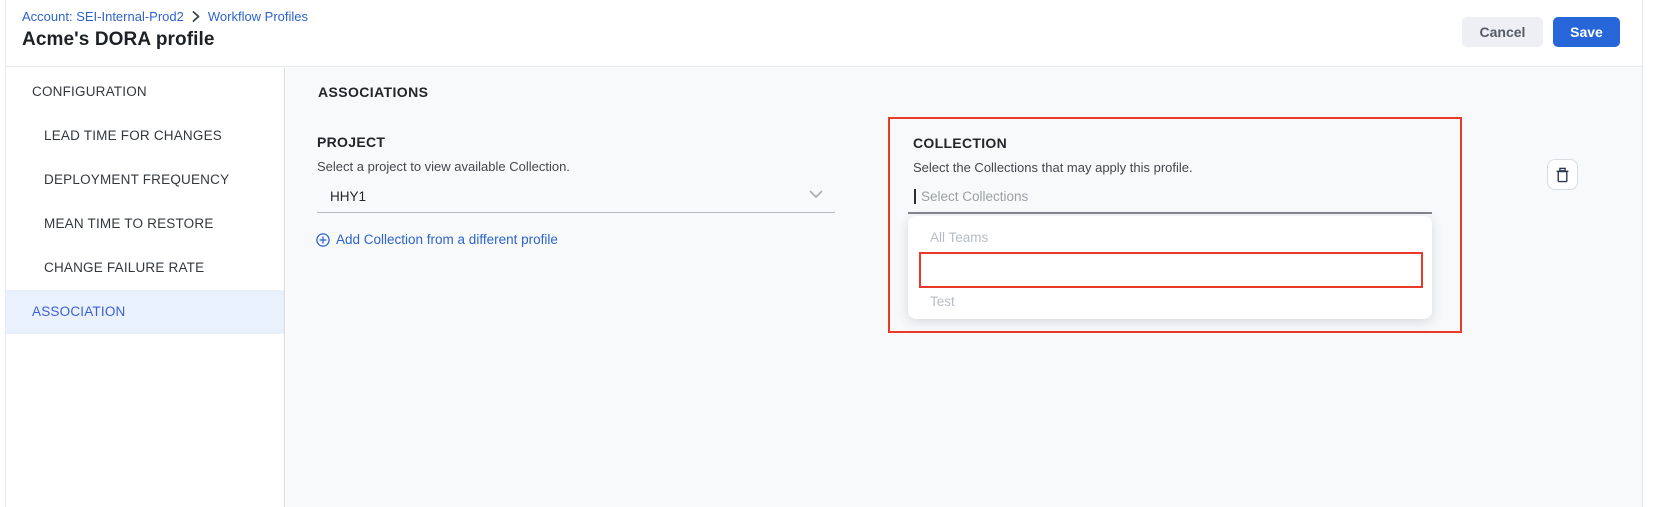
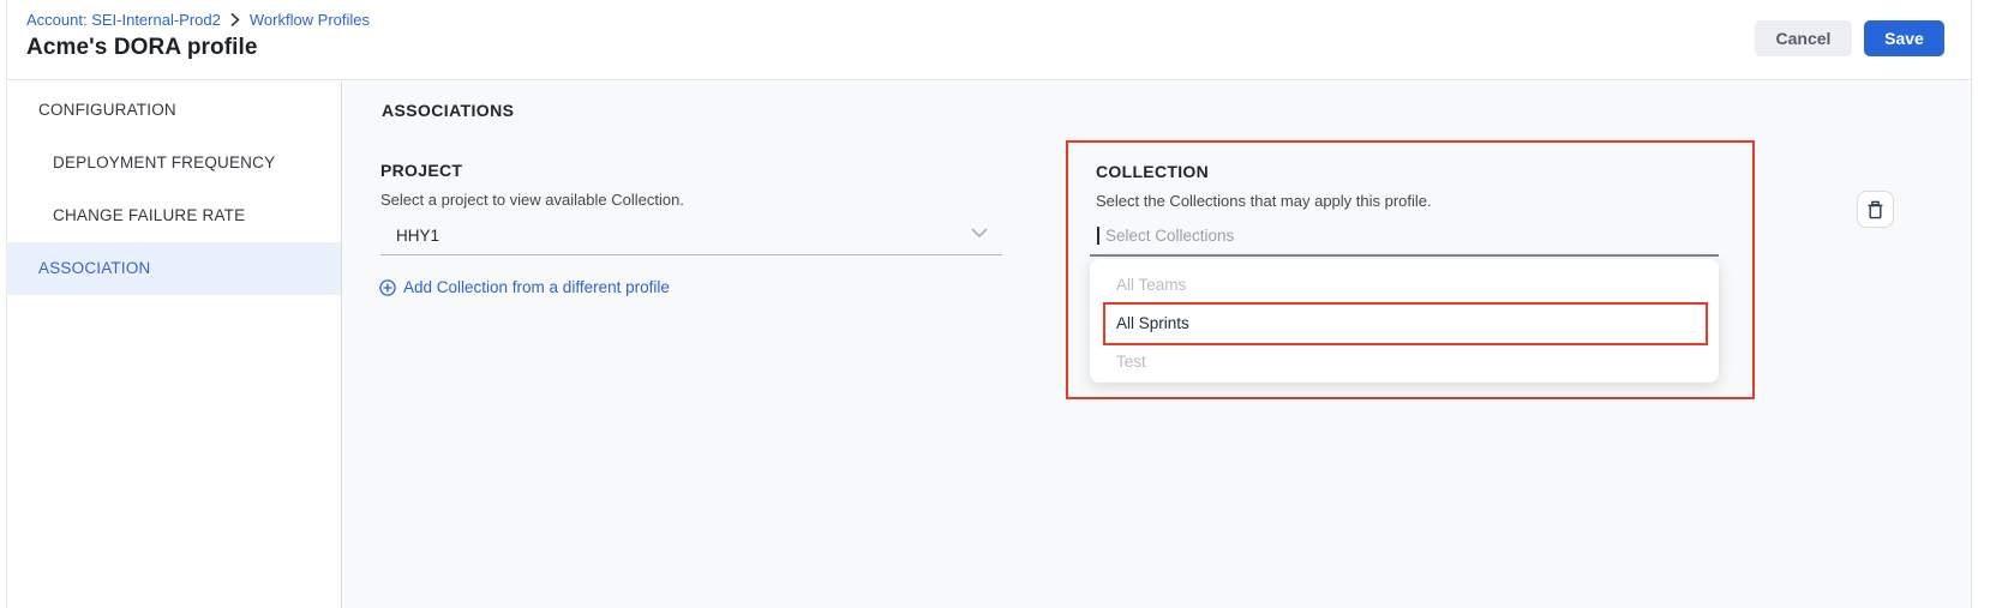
  Account: SEI-Internal-Prod2
  Workflow Profiles
  Acme's DORA profile
  Cancel
  Save
  CONFIGURATION
- LEAD TIME FOR CHANGES
  DEPLOYMENT FREQUENCY
- MEAN TIME TO RESTORE
  CHANGE FAILURE RATE
  ASSOCIATION
  ASSOCIATIONS
  PROJECT
  Select a project to view available Collection.
  HHY1
  Add Collection from a different profile
  COLLECTION
  Select the Collections that may apply this profile.
  Select Collections
  All Teams
+ All Sprints
  Test
